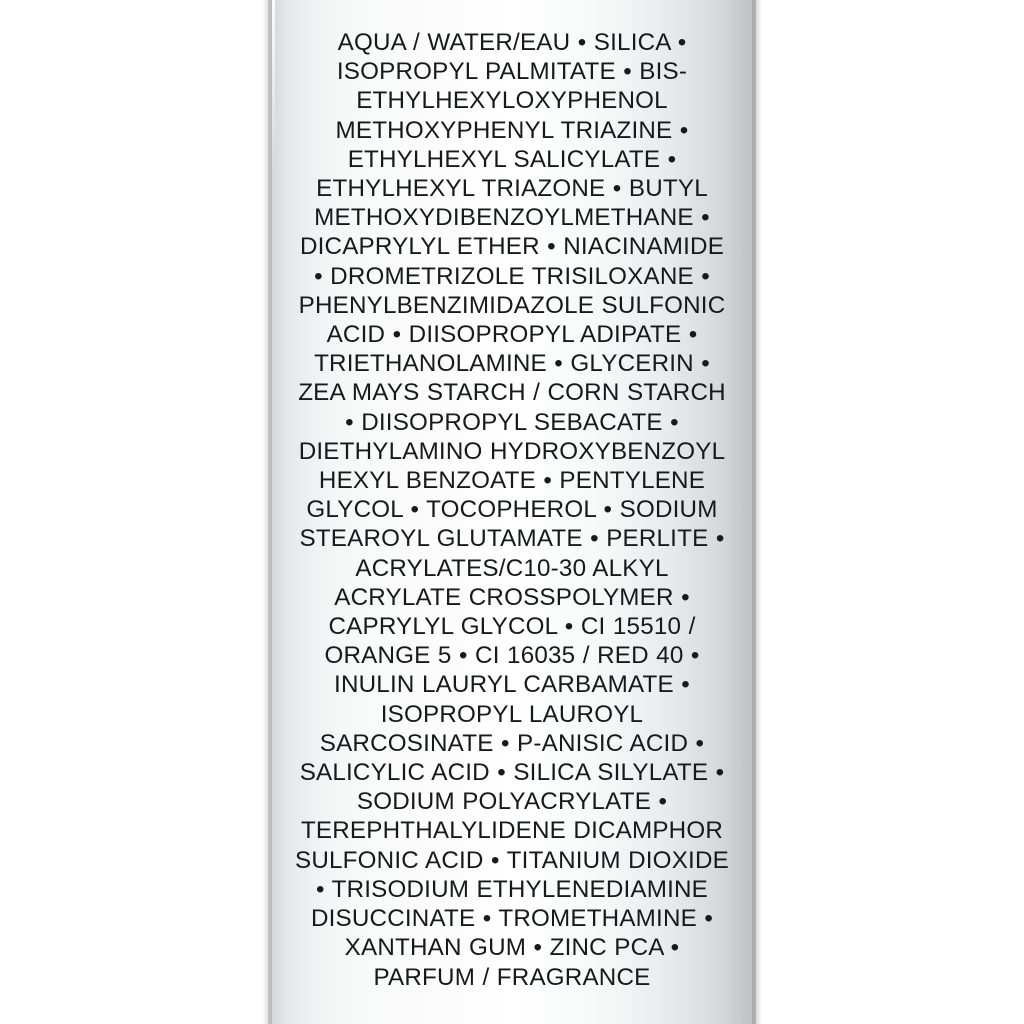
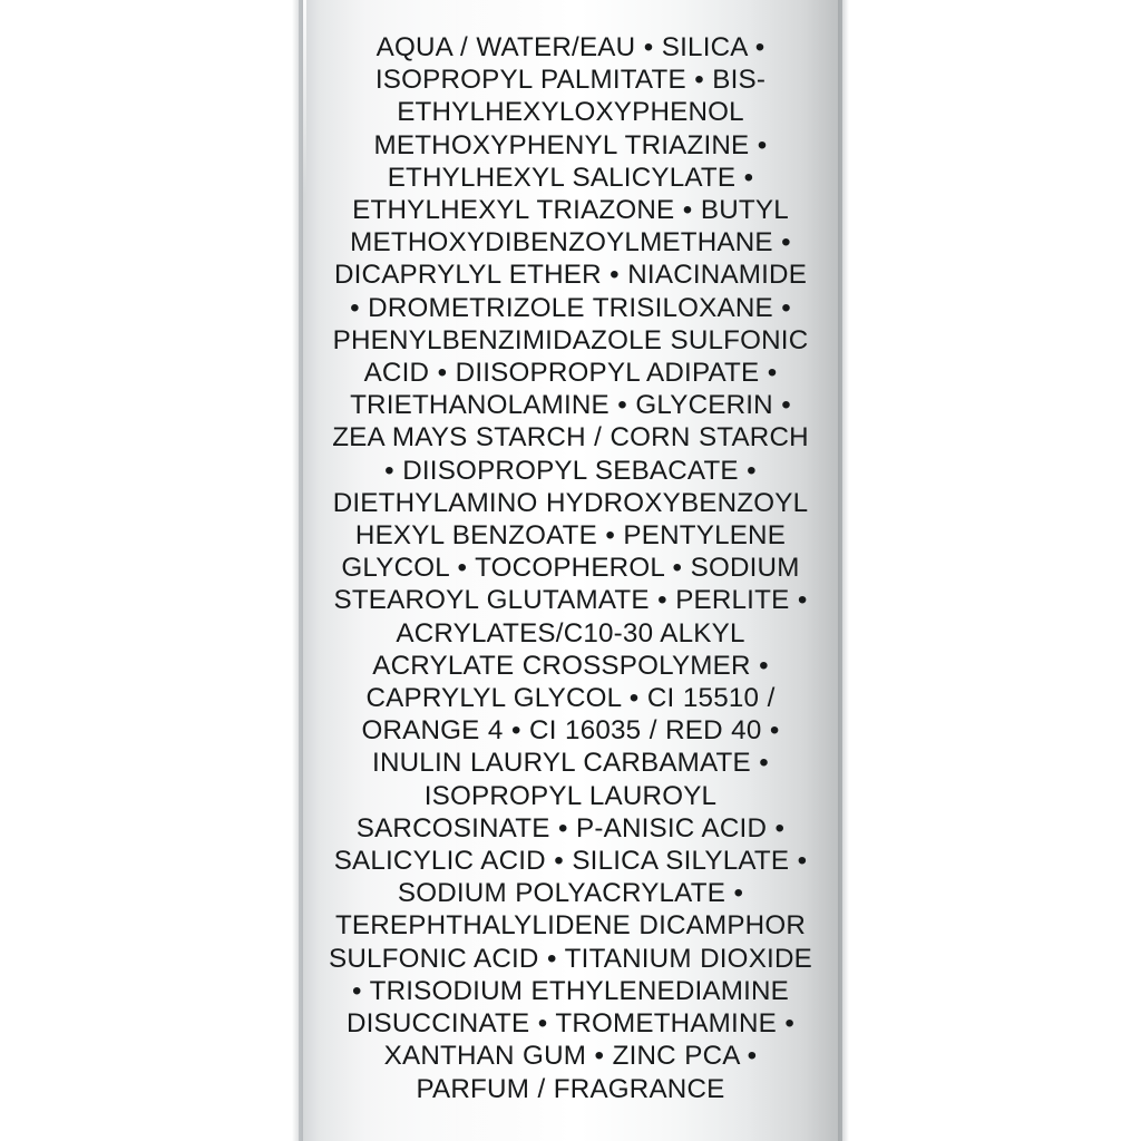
- AQUA / WATER/EAU • SILICA • ISOPROPYL PALMITATE • BIS-ETHYLHEXYLOXYPHENOL METHOXYPHENYL TRIAZINE • ETHYLHEXYL SALICYLATE • ETHYLHEXYL TRIAZONE • BUTYL METHOXYDIBENZOYLMETHANE • DICAPRYLYL ETHER • NIACINAMIDE • DROMETRIZOLE TRISILOXANE • PHENYLBENZIMIDAZOLE SULFONIC ACID • DIISOPROPYL ADIPATE • TRIETHANOLAMINE • GLYCERIN • ZEA MAYS STARCH / CORN STARCH • DIISOPROPYL SEBACATE • DIETHYLAMINO HYDROXYBENZOYL HEXYL BENZOATE • PENTYLENE GLYCOL • TOCOPHEROL • SODIUM STEAROYL GLUTAMATE • PERLITE • ACRYLATES/C10-30 ALKYL ACRYLATE CROSSPOLYMER • CAPRYLYL GLYCOL • CI 15510 / ORANGE 5 • CI 16035 / RED 40 • INULIN LAURYL CARBAMATE • ISOPROPYL LAUROYL SARCOSINATE • P-ANISIC ACID • SALICYLIC ACID • SILICA SILYLATE • SODIUM POLYACRYLATE • TEREPHTHALYLIDENE DICAMPHOR SULFONIC ACID • TITANIUM DIOXIDE • TRISODIUM ETHYLENEDIAMINE DISUCCINATE • TROMETHAMINE • XANTHAN GUM • ZINC PCA • PARFUM / FRAGRANCE
+ AQUA / WATER/EAU • SILICA • ISOPROPYL PALMITATE • BIS-ETHYLHEXYLOXYPHENOL METHOXYPHENYL TRIAZINE • ETHYLHEXYL SALICYLATE • ETHYLHEXYL TRIAZONE • BUTYL METHOXYDIBENZOYLMETHANE • DICAPRYLYL ETHER • NIACINAMIDE • DROMETRIZOLE TRISILOXANE • PHENYLBENZIMIDAZOLE SULFONIC ACID • DIISOPROPYL ADIPATE • TRIETHANOLAMINE • GLYCERIN • ZEA MAYS STARCH / CORN STARCH • DIISOPROPYL SEBACATE • DIETHYLAMINO HYDROXYBENZOYL HEXYL BENZOATE • PENTYLENE GLYCOL • TOCOPHEROL • SODIUM STEAROYL GLUTAMATE • PERLITE • ACRYLATES/C10-30 ALKYL ACRYLATE CROSSPOLYMER • CAPRYLYL GLYCOL • CI 15510 / ORANGE 4 • CI 16035 / RED 40 • INULIN LAURYL CARBAMATE • ISOPROPYL LAUROYL SARCOSINATE • P-ANISIC ACID • SALICYLIC ACID • SILICA SILYLATE • SODIUM POLYACRYLATE • TEREPHTHALYLIDENE DICAMPHOR SULFONIC ACID • TITANIUM DIOXIDE • TRISODIUM ETHYLENEDIAMINE DISUCCINATE • TROMETHAMINE • XANTHAN GUM • ZINC PCA • PARFUM / FRAGRANCE
